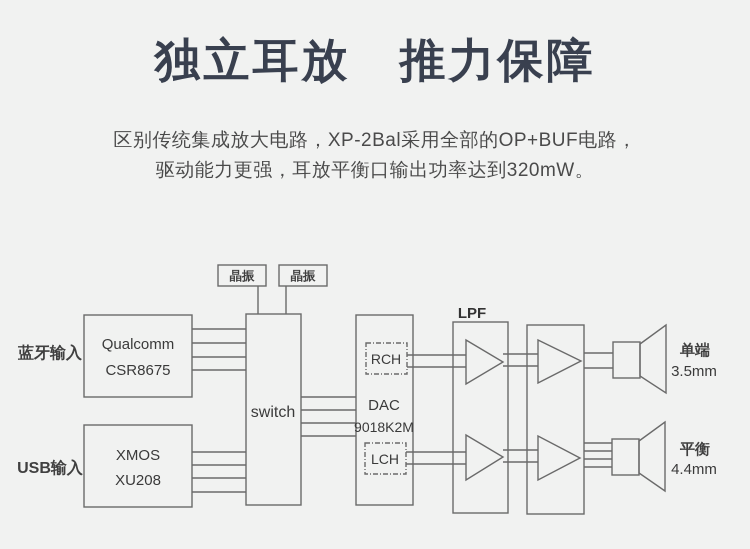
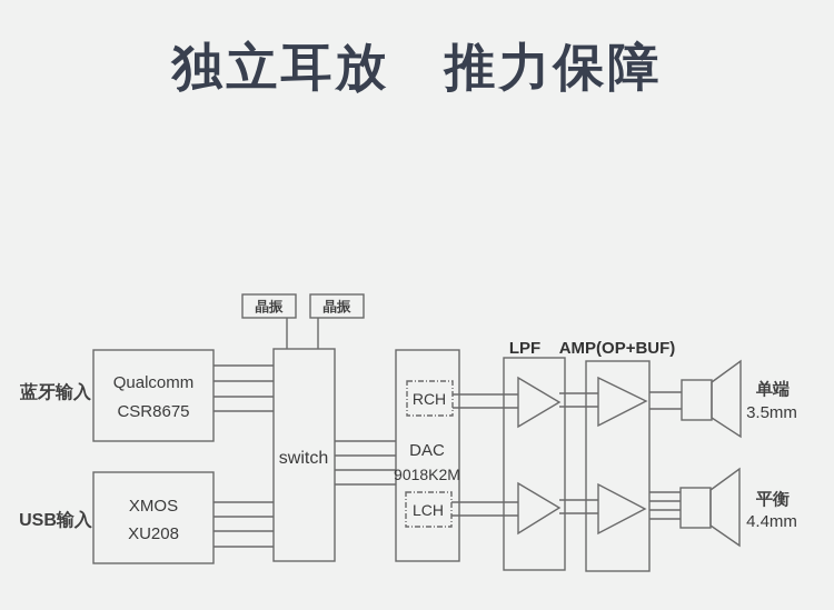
  独立耳放 推力保障
- 区别传统集成放大电路，XP-2Bal采用全部的OP+BUF电路，
- 驱动能力更强，耳放平衡口输出功率达到320mW。
  晶振
  晶振
  蓝牙输入
  USB输入
  Qualcomm
  CSR8675
  XMOS
  XU208
  switch
  DAC
  9018K2M
  RCH
  LCH
  LPF
+ AMP(OP+BUF)
  单端
  3.5mm
  平衡
  4.4mm
